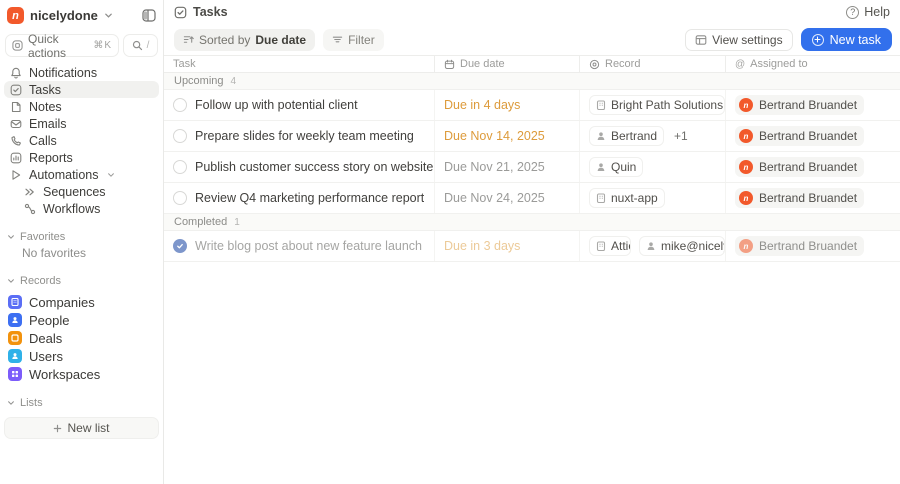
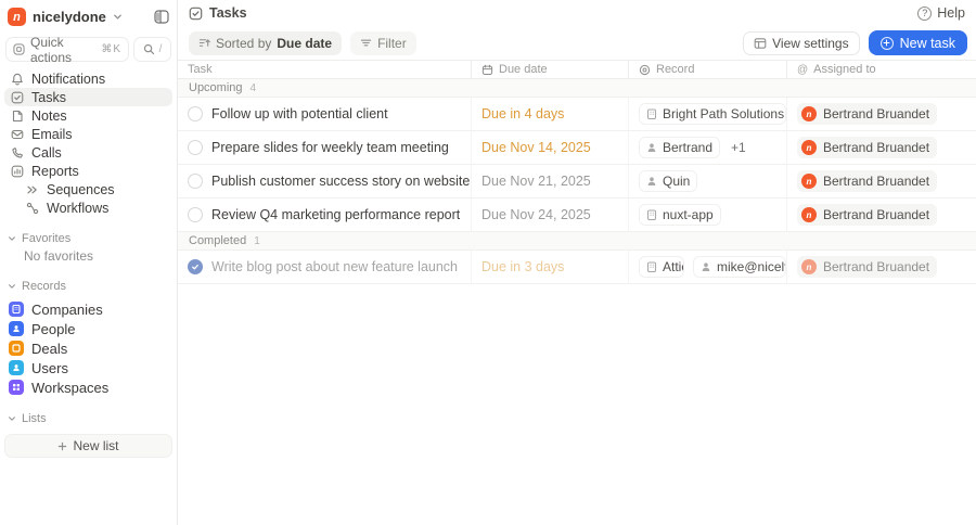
  n
  nicelydone
  Quick actions
  ⌘K
  /
  Notifications
  Tasks
  Notes
  Emails
  Calls
  Reports
- Automations
  Sequences
  Workflows
  Favorites
  No favorites
  Records
  Companies
  People
  Deals
  Users
  Workspaces
  Lists
  New list
  Tasks
  ?
  Help
  Sorted by
  Due date
  Filter
  View settings
  New task
  Task
  Due date
  Record
  @
  Assigned to
  Upcoming
  4
  Follow up with potential client
  Due in 4 days
  Bright Path Solutions
  n
  Bertrand Bruandet
  Prepare slides for weekly team meeting
  Due Nov 14, 2025
  Bertrand
  +1
  n
  Bertrand Bruandet
  Publish customer success story on website
  Due Nov 21, 2025
  Quin
  n
  Bertrand Bruandet
  Review Q4 marketing performance report
  Due Nov 24, 2025
  nuxt-app
  n
  Bertrand Bruandet
  Completed
  1
  Write blog post about new feature launch
  Due in 3 days
  Atti
  n
  Bertrand Bruandet
